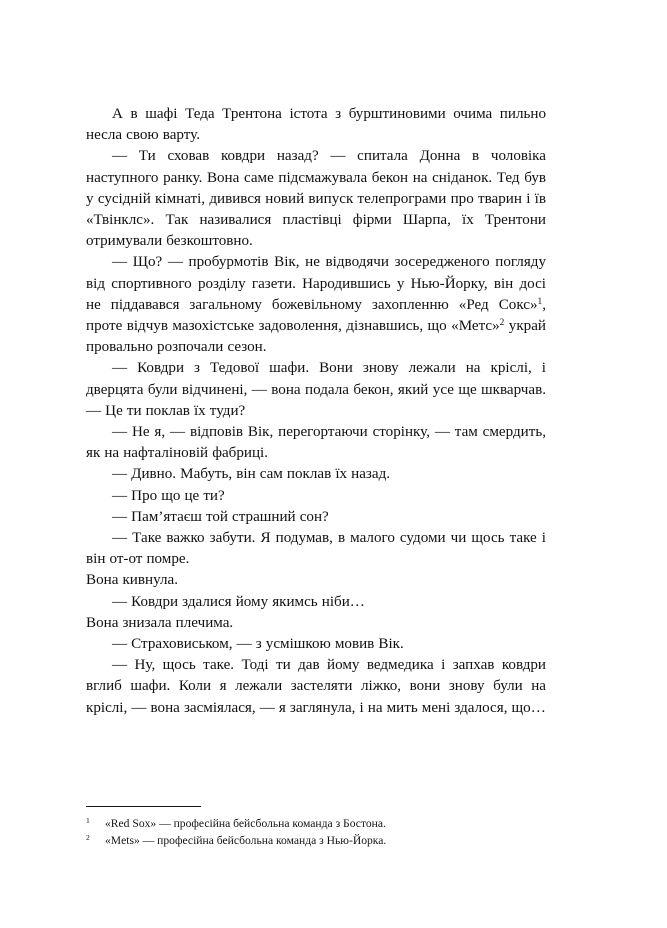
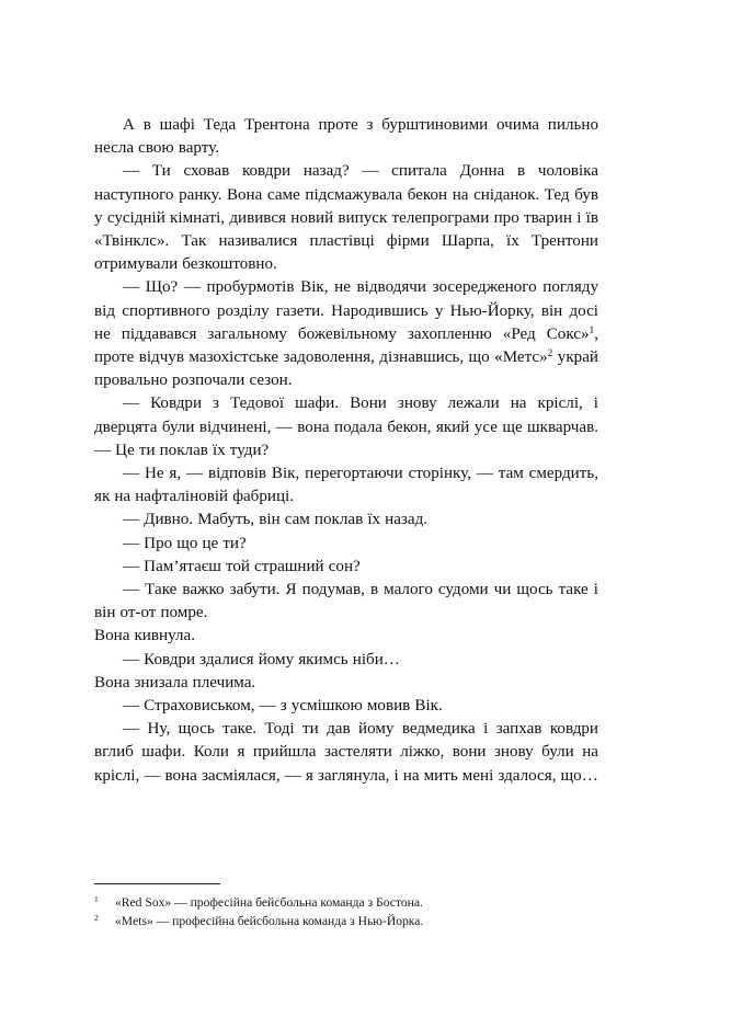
- А в шафі Теда Трентона істота з бурштиновими очима пильно несла свою варту.
+ А в шафі Теда Трентона проте з бурштиновими очима пильно несла свою варту.
  — Ти сховав ковдри назад? — спитала Донна в чоловіка наступного ранку. Вона саме підсмажувала бекон на сніданок. Тед був у сусідній кімнаті, дивився новий випуск телепрограми про тварин і їв «Твінклс». Так називалися пластівці фірми Шарпа, їх Трентони отримували безкоштовно.
  — Що? — пробурмотів Вік, не відводячи зосередженого погляду від спортивного розділу газети. Народившись у Нью-Йорку, він досі не піддавався загальному божевільному захопленню «Ред Сокс»1, проте відчув мазохістське задоволення, дізнавшись, що «Метс»2 украй провально розпочали сезон.
  — Ковдри з Тедової шафи. Вони знову лежали на кріслі, і дверцята були відчинені, — вона подала бекон, який усе ще шкварчав. — Це ти поклав їх туди?
  — Не я, — відповів Вік, перегортаючи сторінку, — там смердить, як на нафталіновій фабриці.
  — Дивно. Мабуть, він сам поклав їх назад.
  — Про що це ти?
  — Пам’ятаєш той страшний сон?
  — Таке важко забути. Я подумав, в малого судоми чи щось таке і він от-от помре.
  Вона кивнула.
  — Ковдри здалися йому якимсь ніби…
  Вона знизала плечима.
  — Страховиськом, — з усмішкою мовив Вік.
- — Ну, щось таке. Тоді ти дав йому ведмедика і запхав ковдри вглиб шафи. Коли я лежали застеляти ліжко, вони знову були на кріслі, — вона засміялася, — я заглянула, і на мить мені здалося, що…
+ — Ну, щось таке. Тоді ти дав йому ведмедика і запхав ковдри вглиб шафи. Коли я прийшла застеляти ліжко, вони знову були на кріслі, — вона засміялася, — я заглянула, і на мить мені здалося, що…
  1
  «Red Sox» — професійна бейсбольна команда з Бостона.
  2
  «Mets» — професійна бейсбольна команда з Нью-Йорка.
